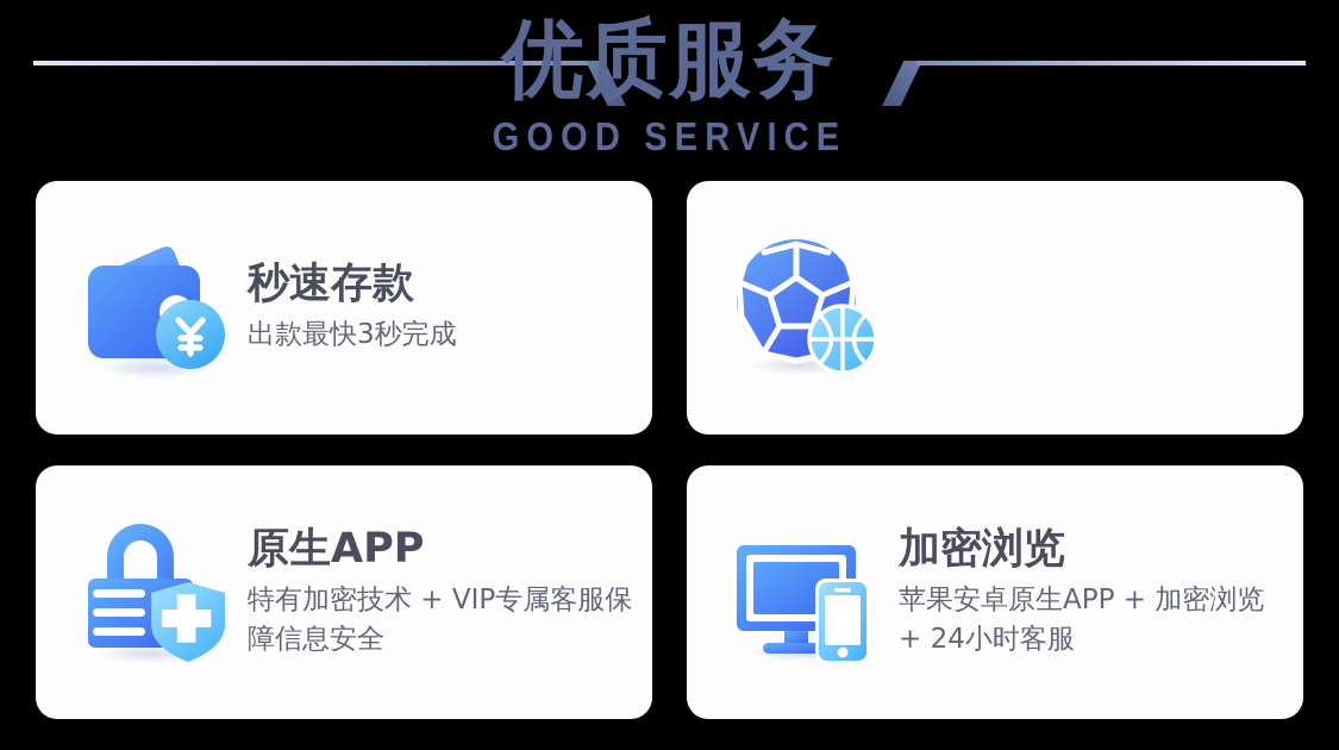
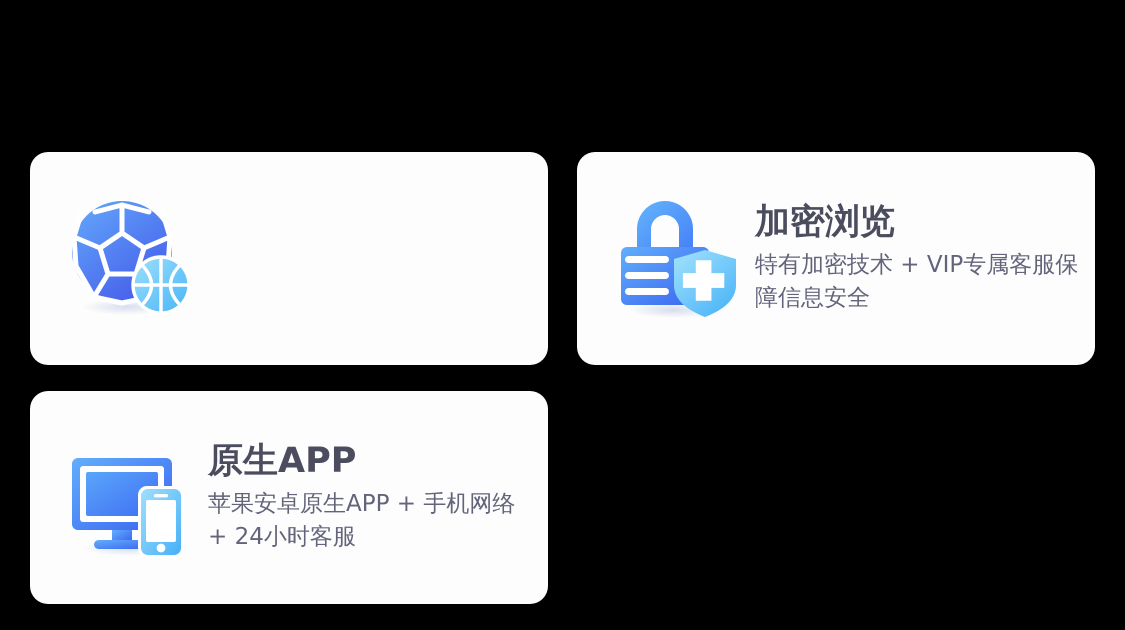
- 优质服务
- GOOD SERVICE
- 秒速存款
- 出款最快3秒完成
- 原生APP
+ 加密浏览
  特有加密技术 + VIP专属客服保障信息安全
- 加密浏览
+ 原生APP
- 苹果安卓原生APP + 加密浏览 + 24小时客服
+ 苹果安卓原生APP + 手机网络 + 24小时客服
